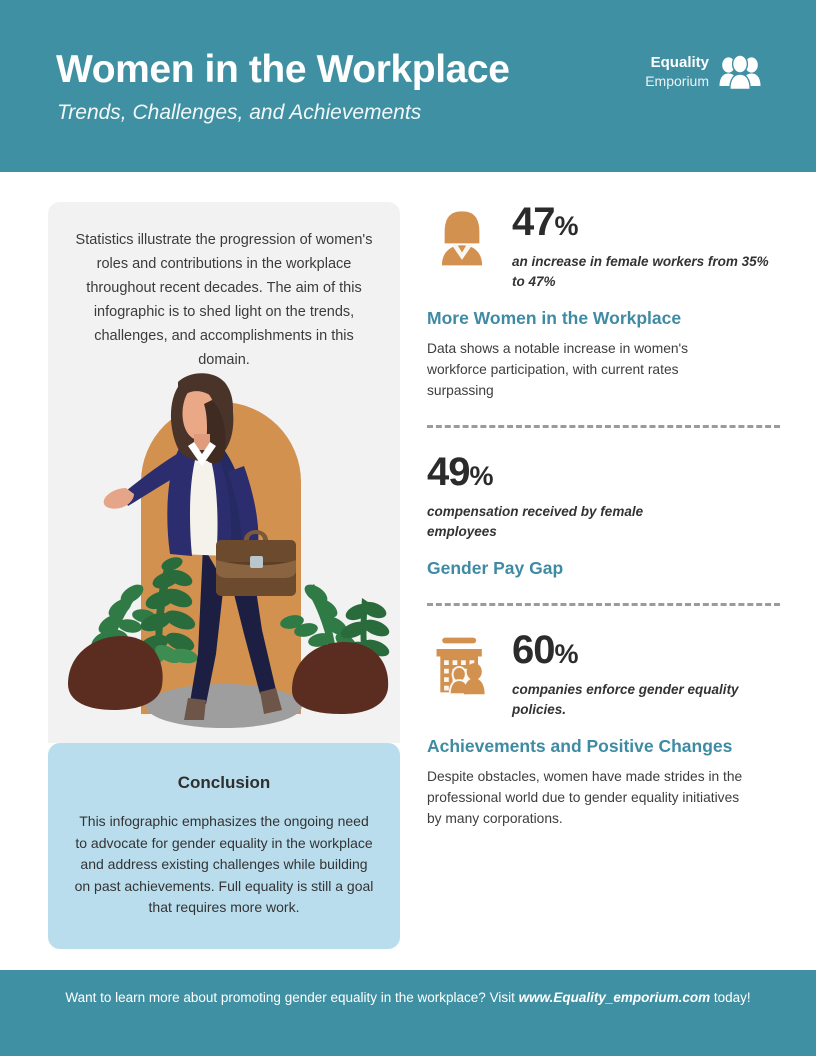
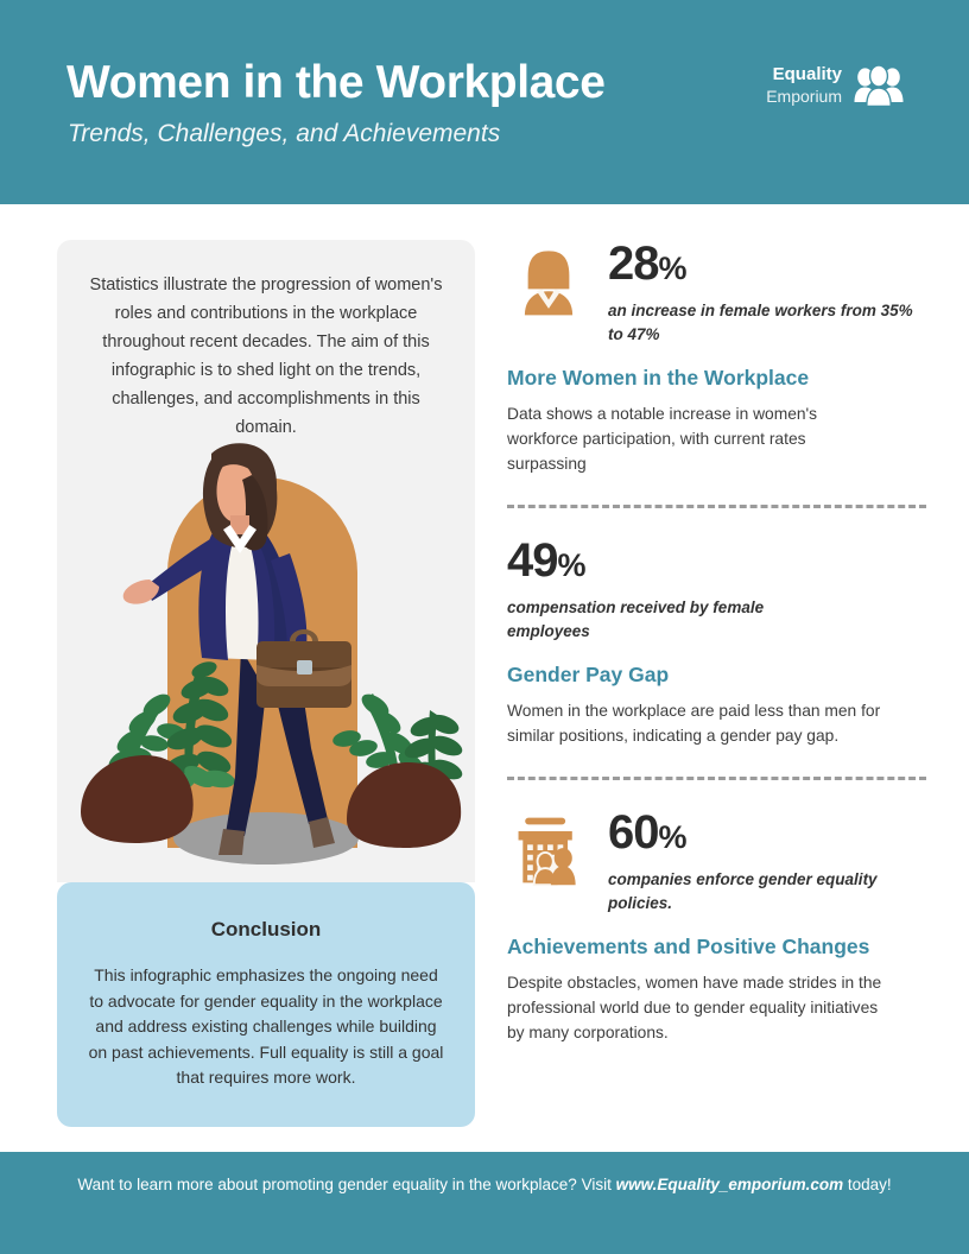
  Women in the Workplace
  Trends, Challenges, and Achievements
  Equality
  Emporium
  Statistics illustrate the progression of women's roles and contributions in the workplace throughout recent decades. The aim of this infographic is to shed light on the trends, challenges, and accomplishments in this domain.
  Conclusion
  This infographic emphasizes the ongoing need to advocate for gender equality in the workplace and address existing challenges while building on past achievements. Full equality is still a goal that requires more work.
- 47%
+ 28%
  an increase in female workers from 35% to 47%
  More Women in the Workplace
  Data shows a notable increase in women's workforce participation, with current rates surpassing
  49%
  compensation received by female employees
  Gender Pay Gap
+ Women in the workplace are paid less than men for similar positions, indicating a gender pay gap.
  60%
  companies enforce gender equality policies.
  Achievements and Positive Changes
  Despite obstacles, women have made strides in the professional world due to gender equality initiatives by many corporations.
  Want to learn more about promoting gender equality in the workplace? Visit www.Equality_emporium.com today!
